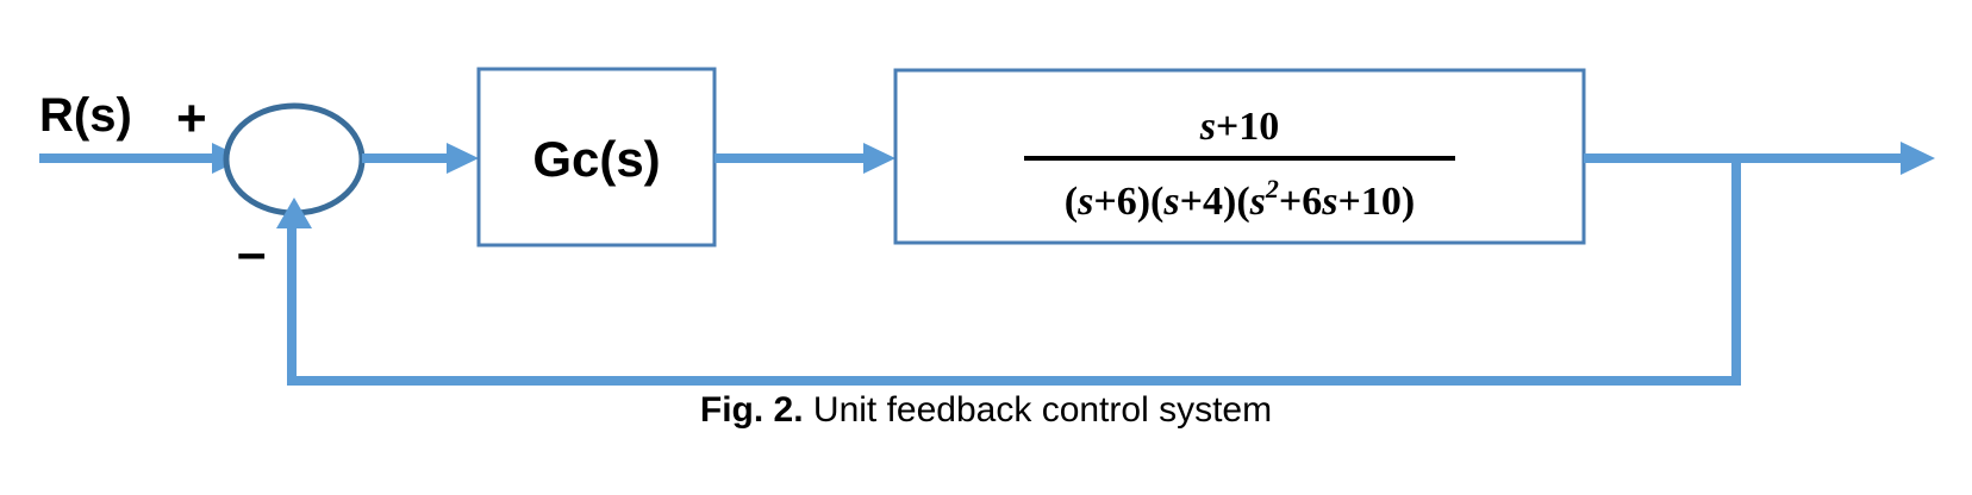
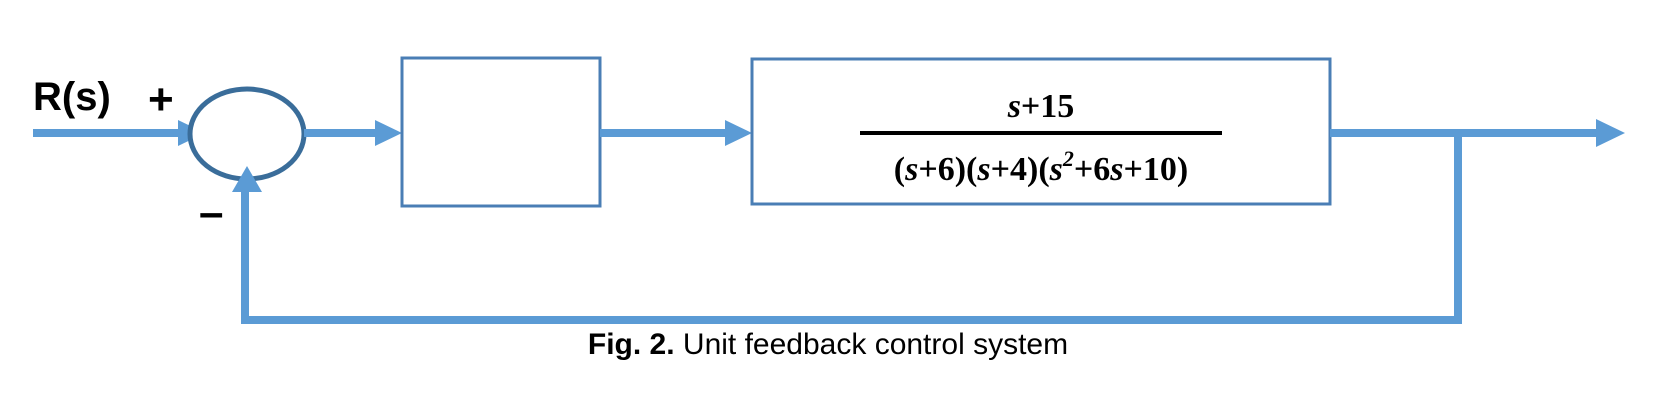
  R(s)
  +
  –
- Gc(s)
- s+10
+ s+15
  (s+6)(s+4)(s2+6s+10)
  Fig. 2. Unit feedback control system
